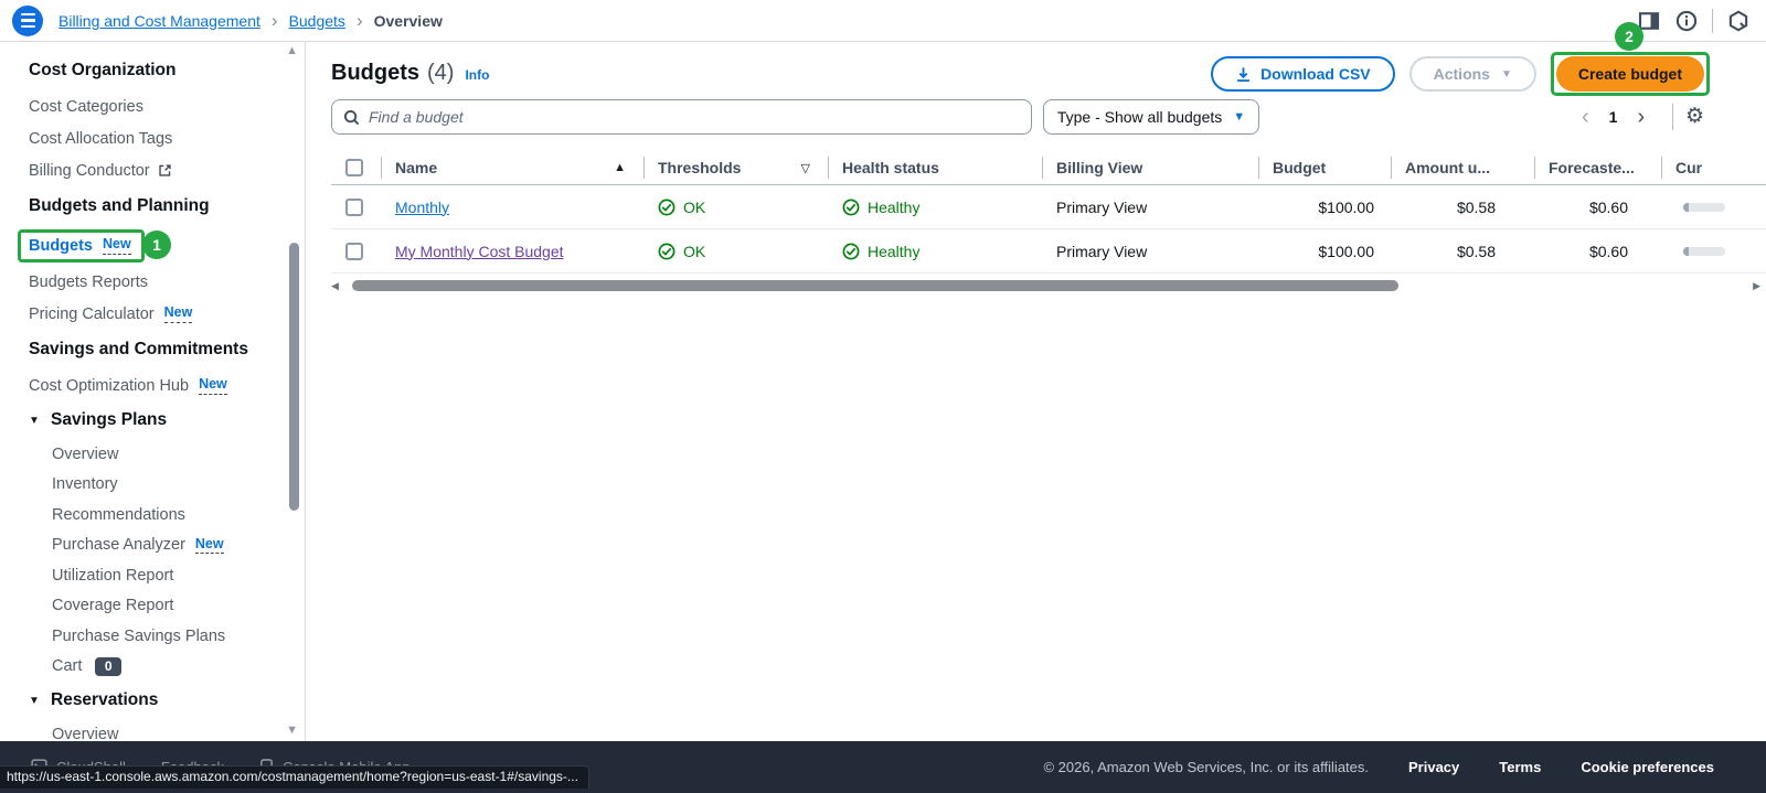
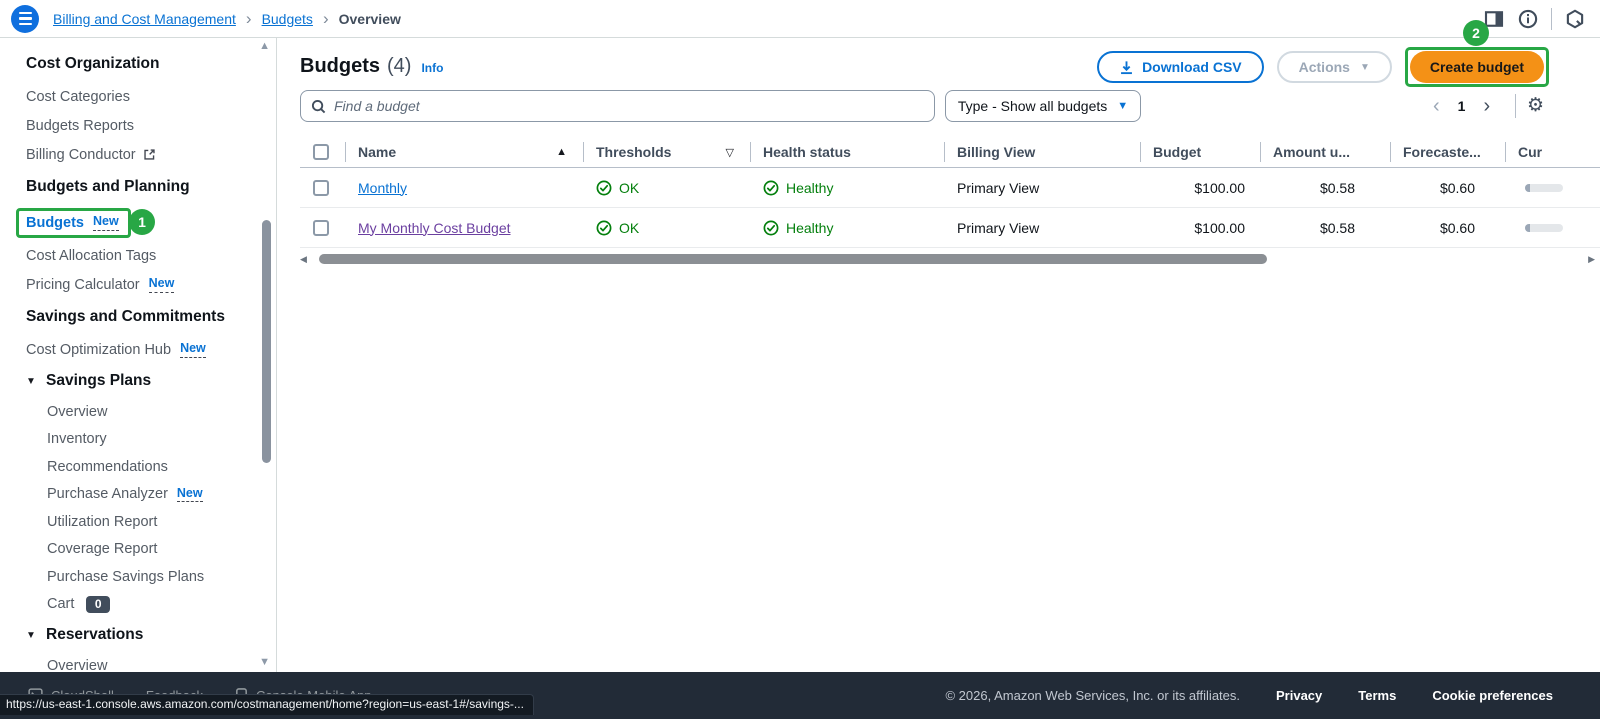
  Billing and Cost Management
  ›
  Budgets
  ›
  Overview
  Cost Organization
  Cost Categories
- Cost Allocation Tags
+ Budgets Reports
  Billing Conductor
  Budgets and Planning
  Budgets
  New
- Budgets Reports
+ Cost Allocation Tags
  Pricing Calculator
  New
  Savings and Commitments
  Cost Optimization Hub
  New
  ▼
  Savings Plans
  Overview
  Inventory
  Recommendations
  Purchase Analyzer
  New
  Utilization Report
  Coverage Report
  Purchase Savings Plans
  Cart
  0
  ▼
  Reservations
  Overview
  ▲
  ▼
  Budgets
  (4)
  Info
  Download CSV
  Actions
  ▼
  Create budget
  Find a budget
  Type - Show all budgets
  ▼
  ‹
  1
  ›
  ⚙
  Name
  ▲
  Thresholds
  ▽
  Health status
  Billing View
  Budget
  Amount u...
  Forecaste...
  Cur
  Monthly
  OK
  Healthy
  Primary View
  $100.00
  $0.58
  $0.60
  My Monthly Cost Budget
  OK
  Healthy
  Primary View
  $100.00
  $0.58
  $0.60
  ◀
  ▶
  © 2026, Amazon Web Services, Inc. or its affiliates.
  Privacy
  Terms
  Cookie preferences
  https://us-east-1.console.aws.amazon.com/costmanagement/home?region=us-east-1#/savings-...
  1
  2
